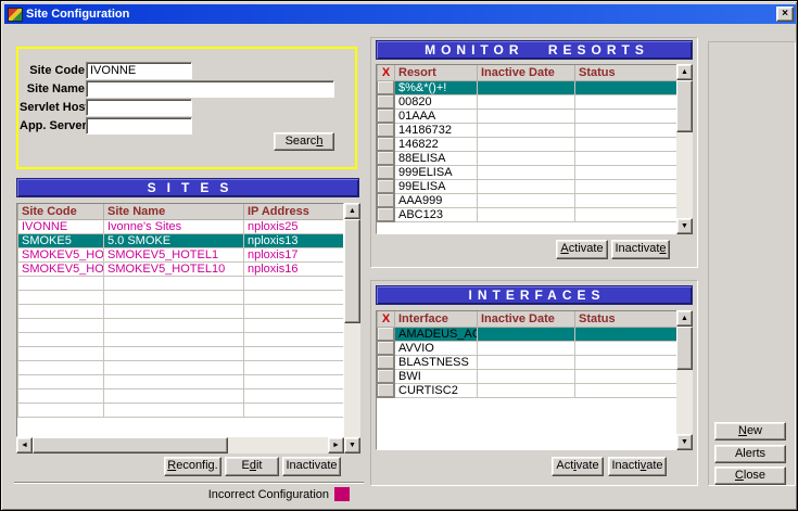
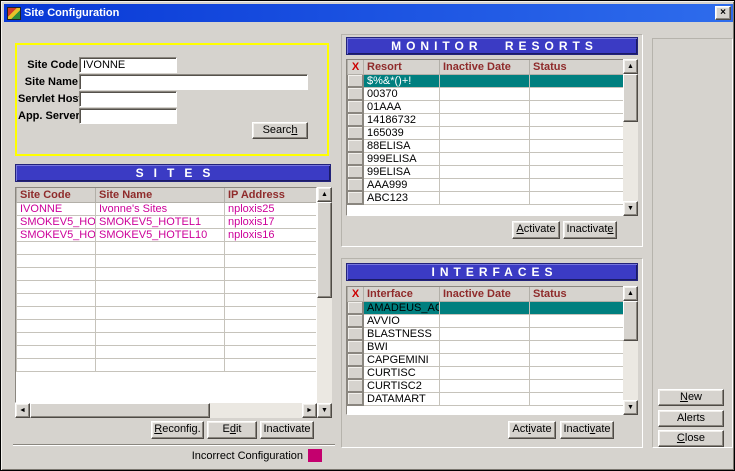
  Site Configuration
  ×
  Site Code
  IVONNE
  Site Name
  Servlet Hos
  App. Server
  Search
  SITES
  Site Code	Site Name	IP Address
  IVONNE	Ivonne's Sites	nploxis25
- SMOKE5	5.0 SMOKE	nploxis13
  SMOKEV5_HO	SMOKEV5_HOTEL1	nploxis17
  SMOKEV5_HO	SMOKEV5_HOTEL10	nploxis16
  Reconfig.
  Edit
  Inactivate
  Incorrect Configuration
  MONITOR RESORTS
  X	Resort	Inactive Date	Status
  	$%&*()+!
- 	00820
+ 	00370
  	01AAA
  	14186732
- 	146822
+ 	165039
  	88ELISA
  	999ELISA
  	99ELISA
  	AAA999
  	ABC123
  Activate
  Inactivate
  INTERFACES
  X	Interface	Inactive Date	Status
  	AMADEUS_AC
  	AVVIO
  	BLASTNESS
  	BWI
+ 	CAPGEMINI
+ 	CURTISC
  	CURTISC2
+ 	DATAMART
  Activate
  Inactivate
  New
  Alerts
  Close
